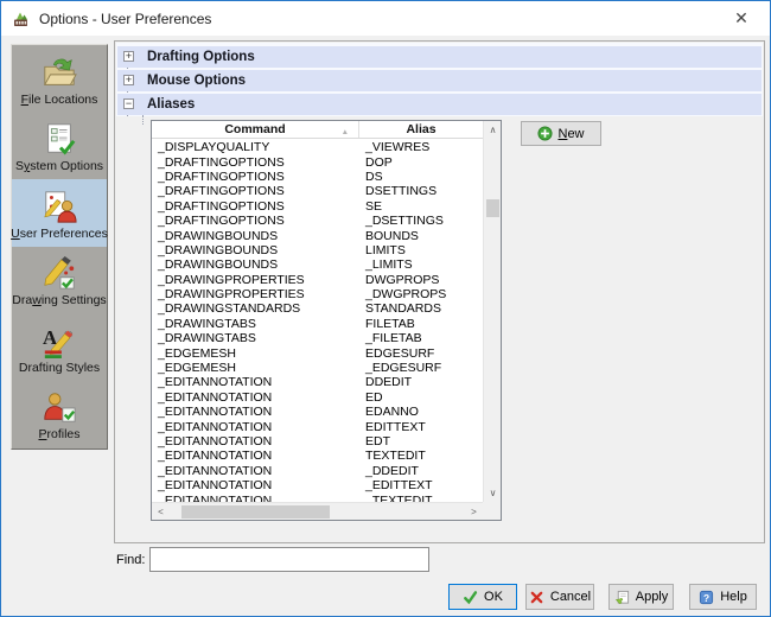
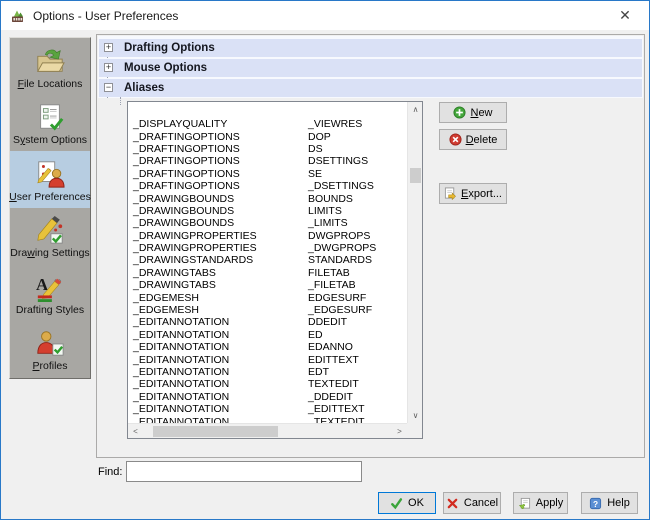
  Options - User Preferences
  ✕
  File Locations
  System Options
  User Preferences
  Drawing Settings
  A
  Drafting Styles
  Profiles
  +
  Drafting Options
  +
  Mouse Options
  −
  Aliases
- Command
- Alias
  _DISPLAYQUALITY
  _VIEWRES
  _DRAFTINGOPTIONS
  DOP
  _DRAFTINGOPTIONS
  DS
  _DRAFTINGOPTIONS
  DSETTINGS
  _DRAFTINGOPTIONS
  SE
  _DRAFTINGOPTIONS
  _DSETTINGS
  _DRAWINGBOUNDS
  BOUNDS
  _DRAWINGBOUNDS
  LIMITS
  _DRAWINGBOUNDS
  _LIMITS
  _DRAWINGPROPERTIES
  DWGPROPS
  _DRAWINGPROPERTIES
  _DWGPROPS
  _DRAWINGSTANDARDS
  STANDARDS
  _DRAWINGTABS
  FILETAB
  _DRAWINGTABS
  _FILETAB
  _EDGEMESH
  EDGESURF
  _EDGEMESH
  _EDGESURF
  _EDITANNOTATION
  DDEDIT
  _EDITANNOTATION
  ED
  _EDITANNOTATION
  EDANNO
  _EDITANNOTATION
  EDITTEXT
  _EDITANNOTATION
  EDT
  _EDITANNOTATION
  TEXTEDIT
  _EDITANNOTATION
  _DDEDIT
  _EDITANNOTATION
  _EDITTEXT
  _EDITANNOTATION
  _TEXTEDIT
  ∧
  ∨
  <
  >
  New
+ Delete
+ Export...
  Find:
  OK
  Cancel
  Apply
  ?
  Help
